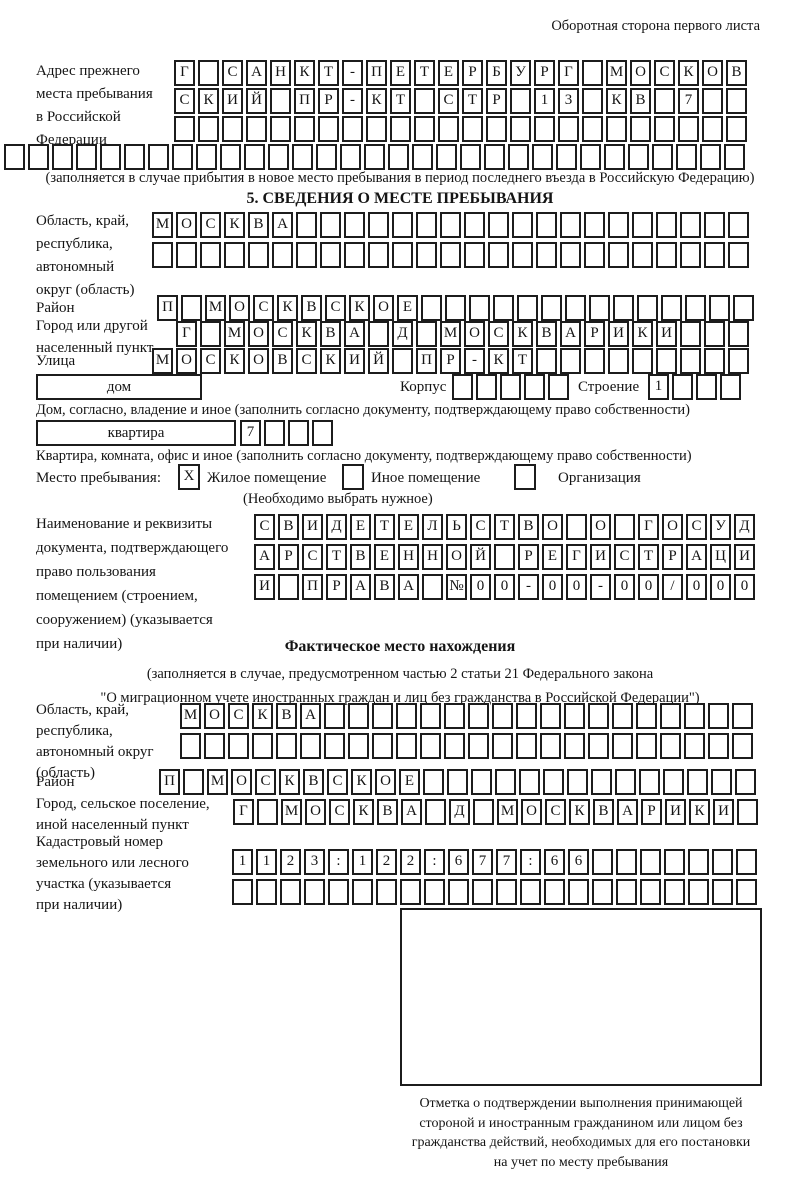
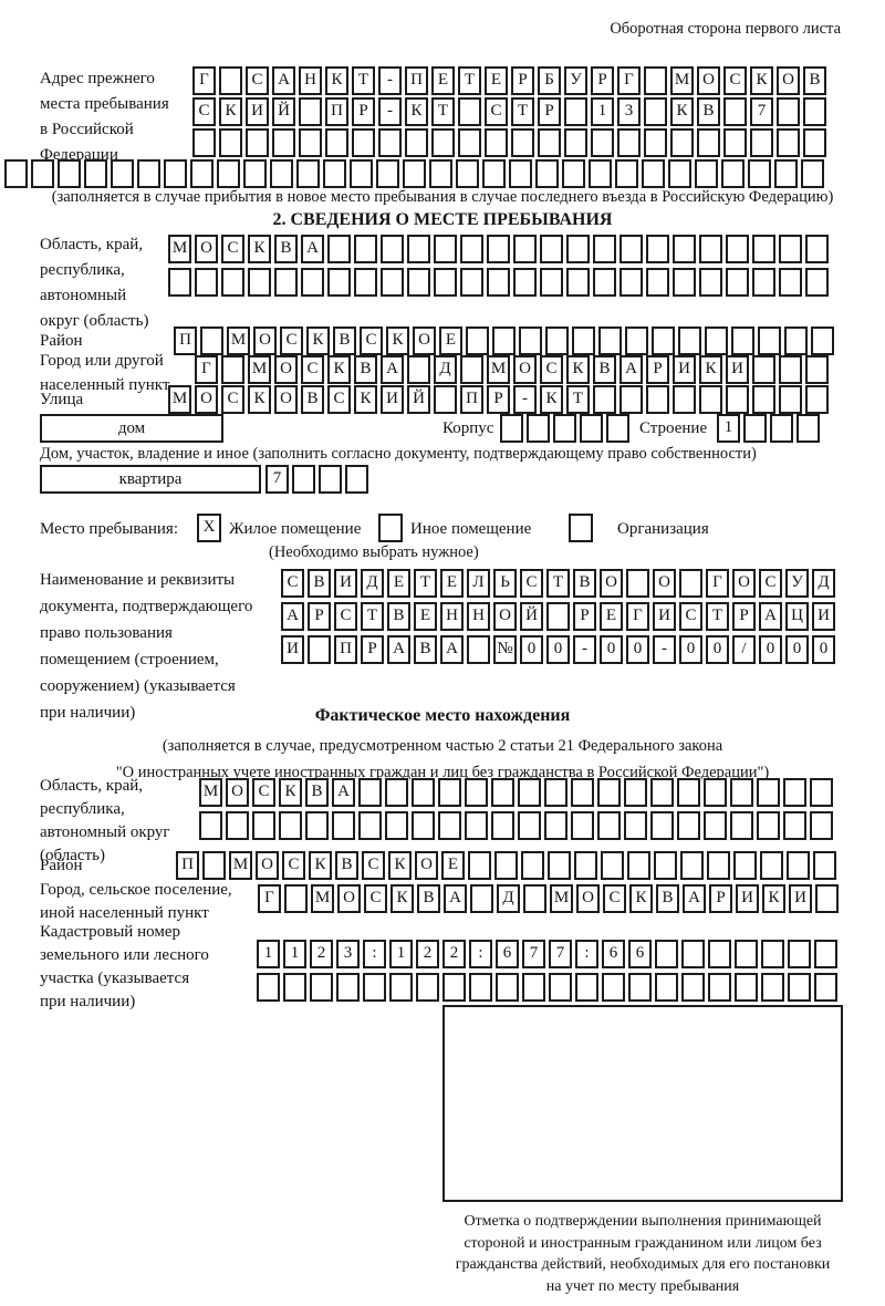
  Оборотная сторона первого листа
  Адрес прежнего
  места пребывания
  в Российской
  Федерации
  Г С А Н К Т - П Е Т Е Р Б У Р Г М О С К О В
  С К И Й П Р - К Т С Т Р 1 3 К В 7
- (заполняется в случае прибытия в новое место пребывания в период последнего въезда в Российскую Федерацию)
+ (заполняется в случае прибытия в новое место пребывания в случае последнего въезда в Российскую Федерацию)
- 5. СВЕДЕНИЯ О МЕСТЕ ПРЕБЫВАНИЯ
+ 2. СВЕДЕНИЯ О МЕСТЕ ПРЕБЫВАНИЯ
  Область, край,
  республика,
  автономный
  округ (область)
  М О С К В А
  Район
  П М О С К В С К О Е
  Город или другой
  населенный пункт
  Г М О С К В А Д М О С К В А Р И К И
  Улица
  М О С К О В С К И Й П Р - К Т
  дом
  Корпус
  Строение
  1
- Дом, согласно, владение и иное (заполнить согласно документу, подтверждающему право собственности)
+ Дом, участок, владение и иное (заполнить согласно документу, подтверждающему право собственности)
  квартира
  7
- Квартира, комната, офис и иное (заполнить согласно документу, подтверждающему право собственности)
  Место пребывания:
  X
  Жилое помещение
  Иное помещение
  Организация
  (Необходимо выбрать нужное)
  Наименование и реквизиты
  документа, подтверждающего
  право пользования
  помещением (строением,
  сооружением) (указывается
  при наличии)
  С В И Д Е Т Е Л Ь С Т В О О Г О С У Д
  А Р С Т В Е Н Н О Й Р Е Г И С Т Р А Ц И
  И П Р А В А № 0 0 - 0 0 - 0 0 / 0 0 0
  Фактическое место нахождения
  (заполняется в случае, предусмотренном частью 2 статьи 21 Федерального закона
- "О миграционном учете иностранных граждан и лиц без гражданства в Российской Федерации")
+ "О иностранных учете иностранных граждан и лиц без гражданства в Российской Федерации")
  Область, край,
  республика,
  автономный округ
  (область)
  М О С К В А
  Район
  П М О С К В С К О Е
  Город, сельское поселение,
  иной населенный пункт
  Г М О С К В А Д М О С К В А Р И К И
  Кадастровый номер
  земельного или лесного
  участка (указывается
  при наличии)
  1 1 2 3 : 1 2 2 : 6 7 7 : 6 6
  Отметка о подтверждении выполнения принимающей
  стороной и иностранным гражданином или лицом без
  гражданства действий, необходимых для его постановки
  на учет по месту пребывания
